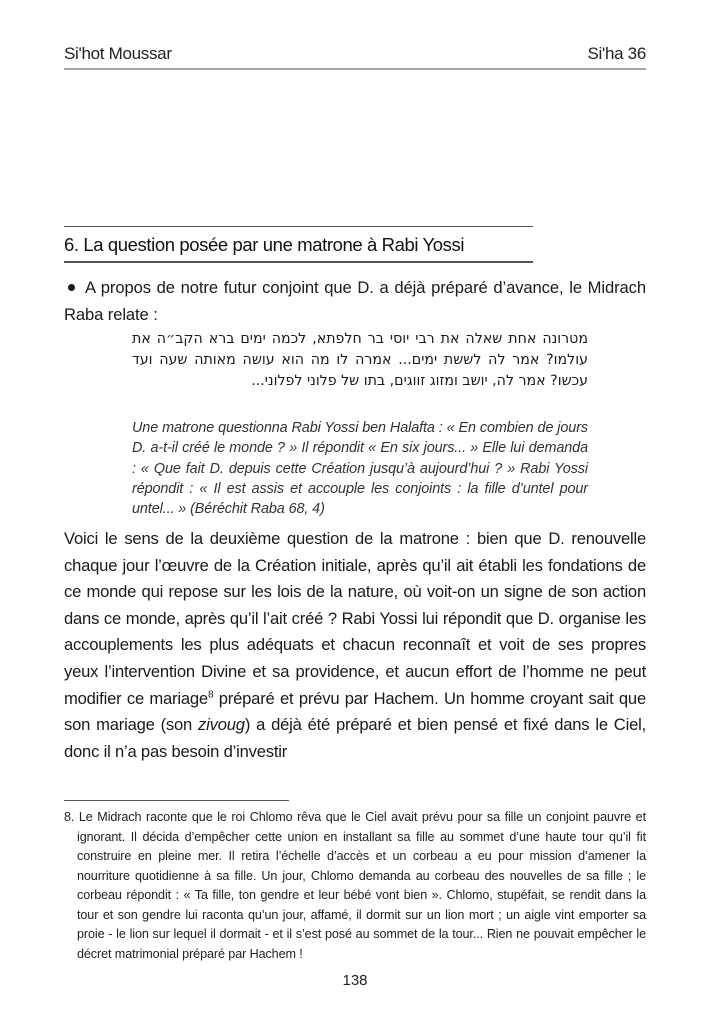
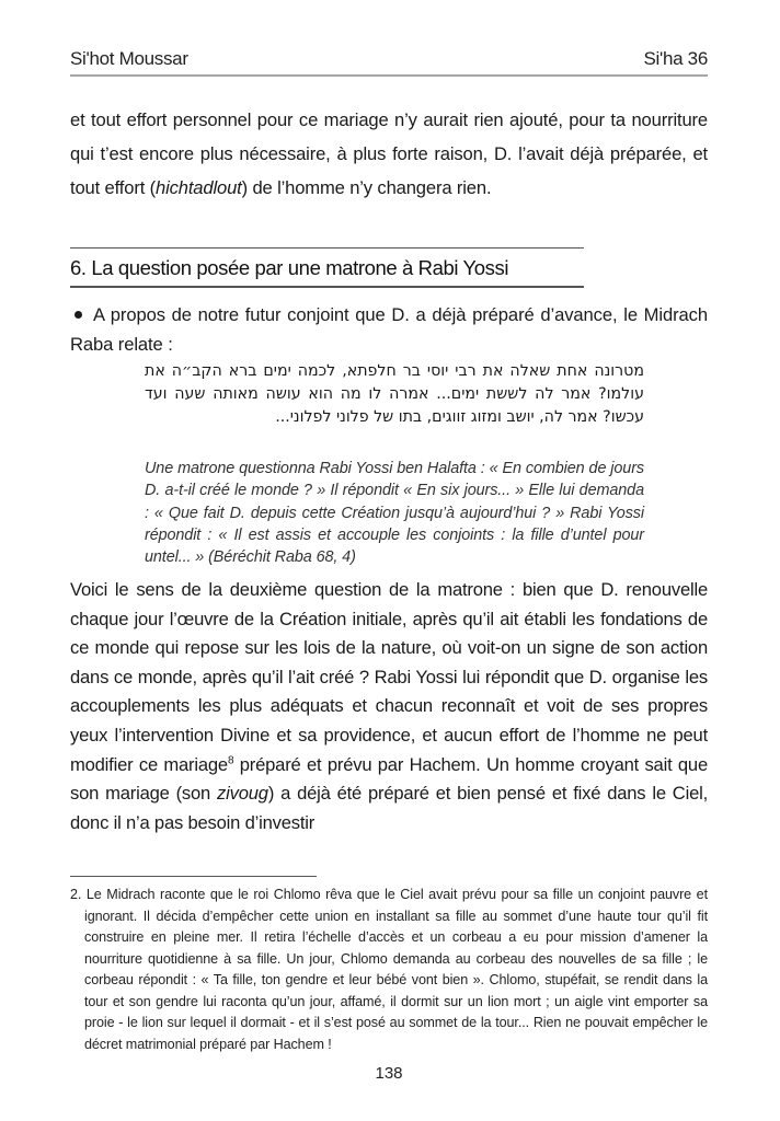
  Si'hot Moussar
  Si'ha 36
+ et tout effort personnel pour ce mariage n’y aurait rien ajouté, pour ta nourriture qui t’est encore plus nécessaire, à plus forte raison, D. l’avait déjà préparée, et tout effort (hichtadlout) de l’homme n’y changera rien.
  6. La question posée par une matrone à Rabi Yossi
  A propos de notre futur conjoint que D. a déjà préparé d’avance, le Midrach Raba relate :
  מטרונה אחת שאלה את רבי יוסי בר חלפתא, לכמה ימים ברא הקב״ה את עולמו? אמר לה לששת ימים... אמרה לו מה הוא עושה מאותה שעה ועד עכשו? אמר לה, יושב ומזוג זווגים, בתו של פלוני לפלוני...
  Une matrone questionna Rabi Yossi ben Halafta : « En combien de jours D. a-t-il créé le monde ? » Il répondit « En six jours... » Elle lui demanda : « Que fait D. depuis cette Création jusqu’à aujourd’hui ? » Rabi Yossi répondit : « Il est assis et accouple les conjoints : la fille d’untel pour untel... » (Béréchit Raba 68, 4)
  Voici le sens de la deuxième question de la matrone : bien que D. renouvelle chaque jour l’œuvre de la Création initiale, après qu’il ait établi les fondations de ce monde qui repose sur les lois de la nature, où voit-on un signe de son action dans ce monde, après qu’il l’ait créé ? Rabi Yossi lui répondit que D. organise les accouplements les plus adéquats et chacun reconnaît et voit de ses propres yeux l’intervention Divine et sa providence, et aucun effort de l’homme ne peut modifier ce mariage8 préparé et prévu par Hachem. Un homme croyant sait que son mariage (son zivoug) a déjà été préparé et bien pensé et fixé dans le Ciel, donc il n’a pas besoin d’investir
- 8. Le Midrach raconte que le roi Chlomo rêva que le Ciel avait prévu pour sa fille un conjoint pauvre et ignorant. Il décida d’empêcher cette union en installant sa fille au sommet d’une haute tour qu’il fit construire en pleine mer. Il retira l’échelle d’accès et un corbeau a eu pour mission d’amener la nourriture quotidienne à sa fille. Un jour, Chlomo demanda au corbeau des nouvelles de sa fille ; le corbeau répondit : « Ta fille, ton gendre et leur bébé vont bien ». Chlomo, stupéfait, se rendit dans la tour et son gendre lui raconta qu’un jour, affamé, il dormit sur un lion mort ; un aigle vint emporter sa proie - le lion sur lequel il dormait - et il s’est posé au sommet de la tour... Rien ne pouvait empêcher le décret matrimonial préparé par Hachem !
+ 2. Le Midrach raconte que le roi Chlomo rêva que le Ciel avait prévu pour sa fille un conjoint pauvre et ignorant. Il décida d’empêcher cette union en installant sa fille au sommet d’une haute tour qu’il fit construire en pleine mer. Il retira l’échelle d’accès et un corbeau a eu pour mission d’amener la nourriture quotidienne à sa fille. Un jour, Chlomo demanda au corbeau des nouvelles de sa fille ; le corbeau répondit : « Ta fille, ton gendre et leur bébé vont bien ». Chlomo, stupéfait, se rendit dans la tour et son gendre lui raconta qu’un jour, affamé, il dormit sur un lion mort ; un aigle vint emporter sa proie - le lion sur lequel il dormait - et il s’est posé au sommet de la tour... Rien ne pouvait empêcher le décret matrimonial préparé par Hachem !
  138
